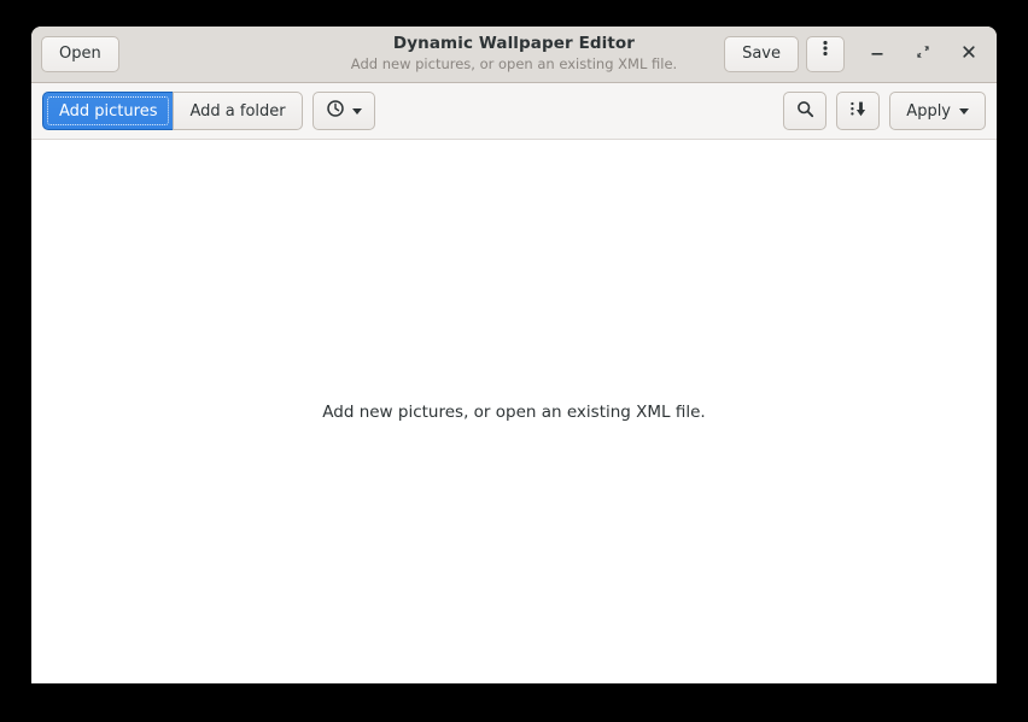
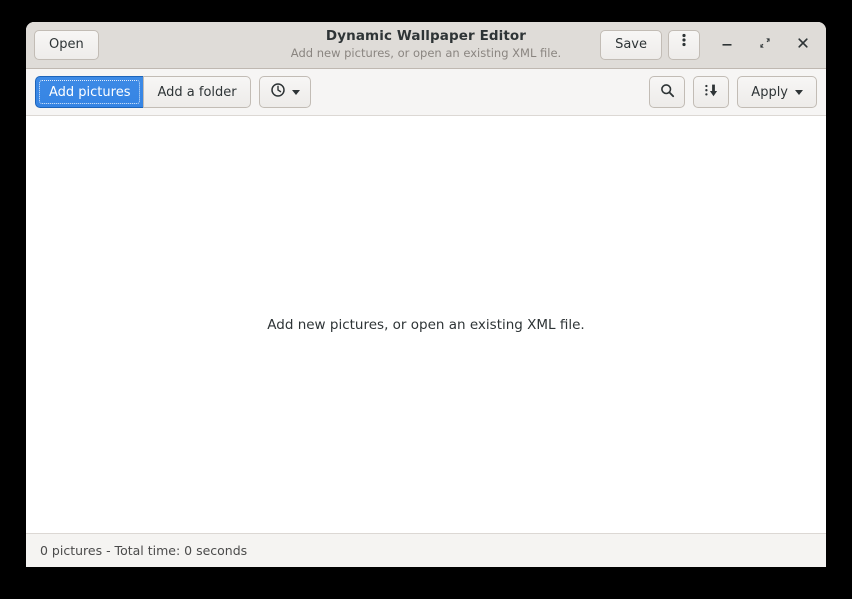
  Open
  Dynamic Wallpaper Editor
  Add new pictures, or open an existing XML file.
  Save
  Add pictures
  Add a folder
  Apply
  Add new pictures, or open an existing XML file.
+ 0 pictures - Total time: 0 seconds
